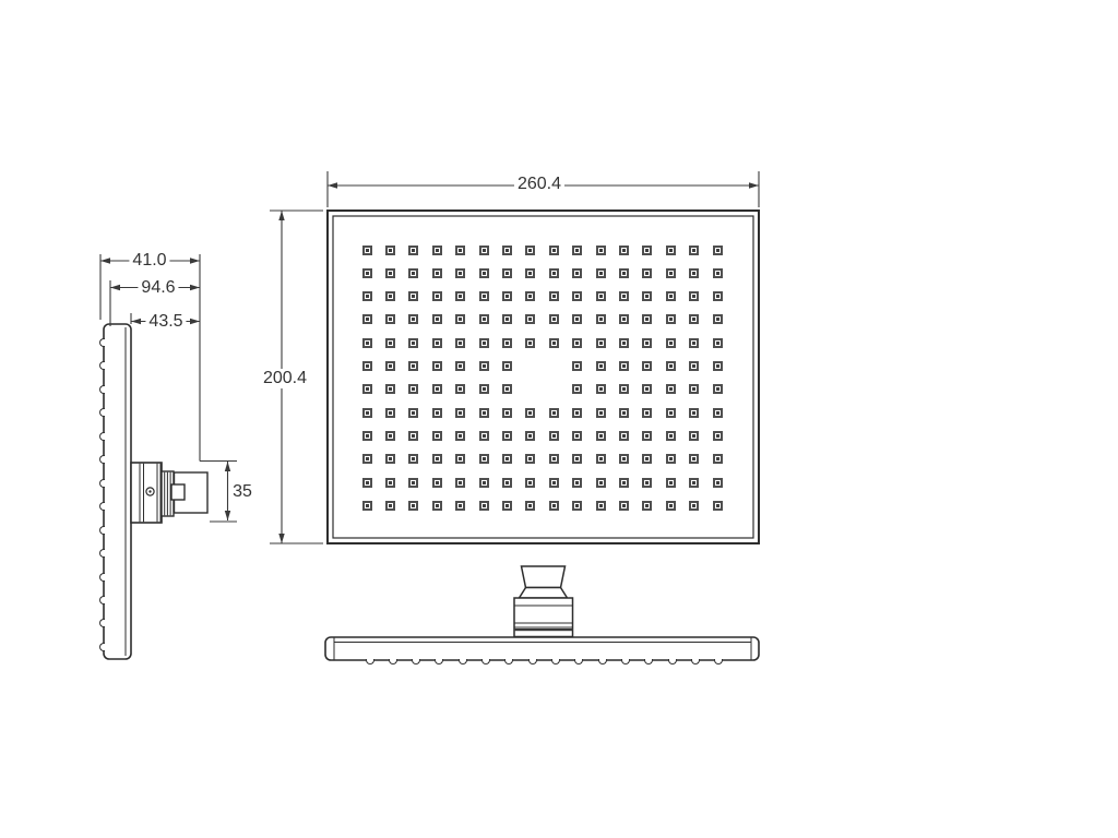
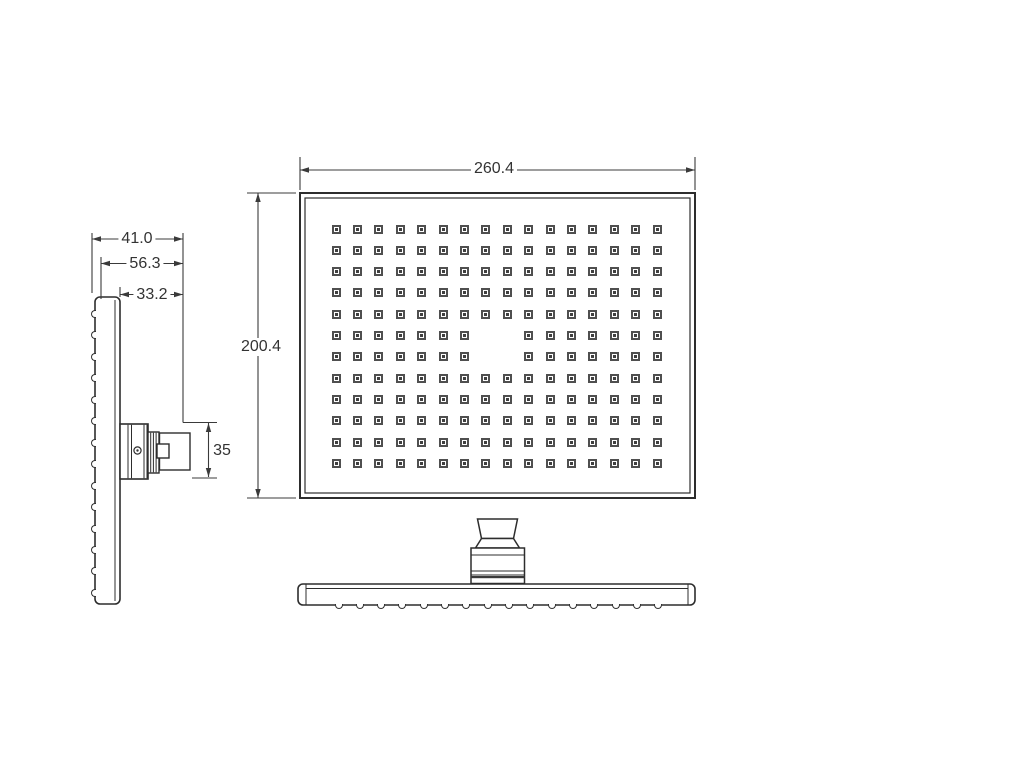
  260.4
  200.4
  41.0
- 94.6
+ 56.3
- 43.5
+ 33.2
  35
